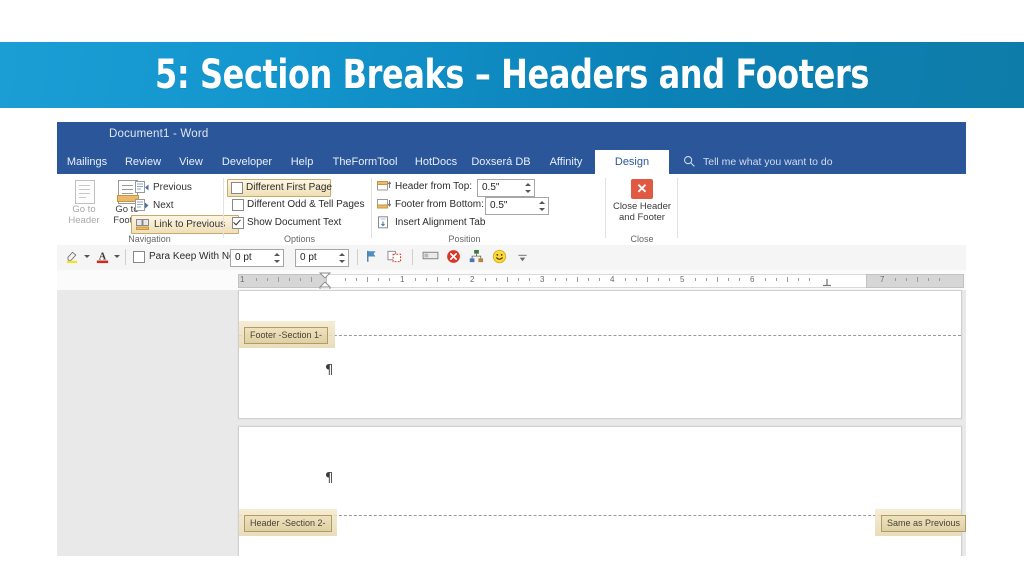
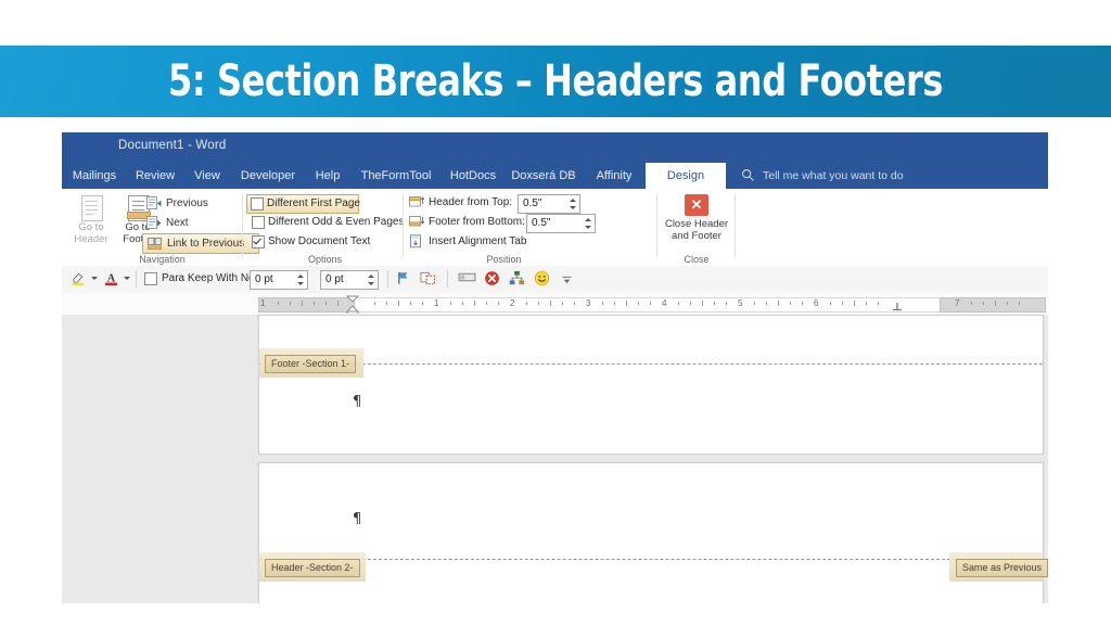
  5: Section Breaks – Headers and Footers
  Document1 - Word
  Mailings
  Review
  View
  Developer
  Help
  TheFormTool
  HotDocs
  Doxserá DB
  Affinity
  Design
  Tell me what you want to do
  Go to
  Header
  Go t
  Previous
  Next
  Link to Previou
  Navigation
  Different First Page
- Different Odd & Tell Pages
+ Different Odd & Even Pages
  Show Document Text
  Options
  Header from Top:
  0.5"
  Footer from Bottom:
  0.5"
  Insert Alignment Tab
  Position
  ✕
  Close Header
  and Footer
  Close
  A
  Para Keep With N
  0 pt
  0 pt
  1
  1
  2
  3
  4
  5
  6
  7
  Footer -Section 1-
  ¶
  ¶
  Header -Section 2-
  Same as Previous
